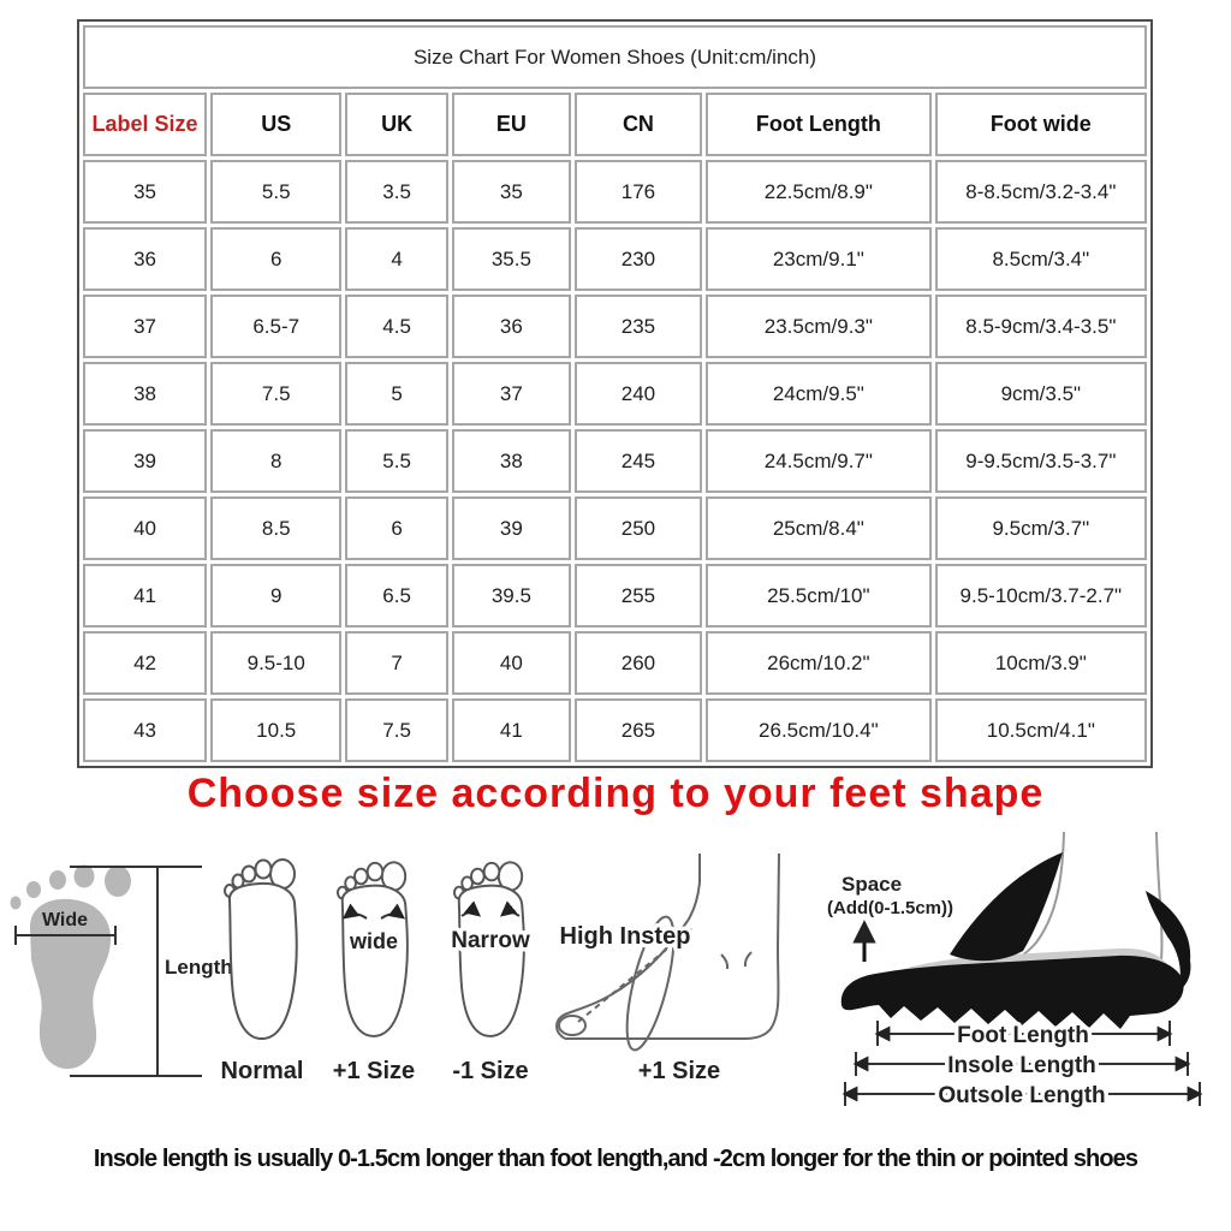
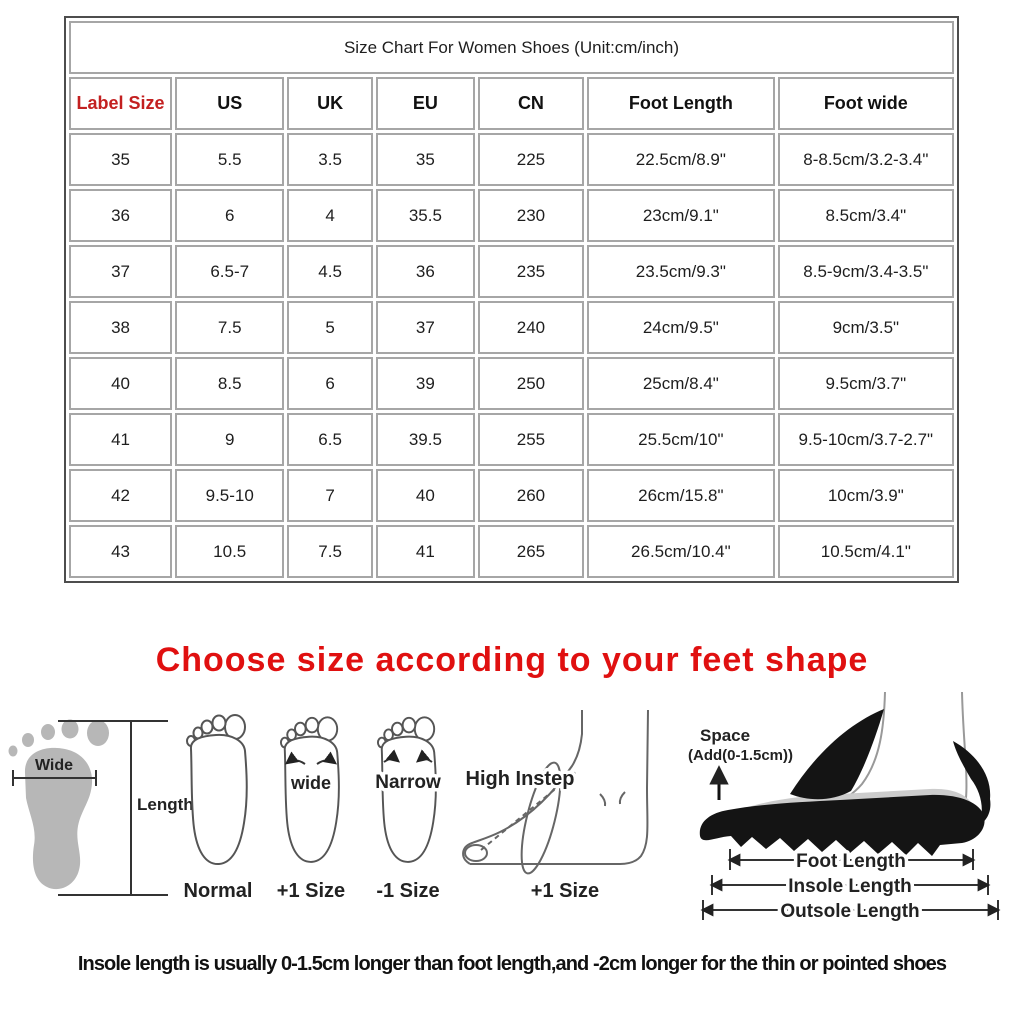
  Size Chart For Women Shoes (Unit:cm/inch)
  Label Size	US	UK	EU	CN	Foot Length	Foot wide
- 35	5.5	3.5	35	176	22.5cm/8.9"	8-8.5cm/3.2-3.4"
+ 35	5.5	3.5	35	225	22.5cm/8.9"	8-8.5cm/3.2-3.4"
  36	6	4	35.5	230	23cm/9.1"	8.5cm/3.4"
  37	6.5-7	4.5	36	235	23.5cm/9.3"	8.5-9cm/3.4-3.5"
  38	7.5	5	37	240	24cm/9.5"	9cm/3.5"
- 39	8	5.5	38	245	24.5cm/9.7"	9-9.5cm/3.5-3.7"
  40	8.5	6	39	250	25cm/8.4"	9.5cm/3.7"
  41	9	6.5	39.5	255	25.5cm/10"	9.5-10cm/3.7-2.7"
- 42	9.5-10	7	40	260	26cm/10.2"	10cm/3.9"
+ 42	9.5-10	7	40	260	26cm/15.8"	10cm/3.9"
  43	10.5	7.5	41	265	26.5cm/10.4"	10.5cm/4.1"
  Choose size according to your feet shape
  Wide
  Length
  Normal
  wide
  +1 Size
  Narrow
  -1 Size
  High Instep
  +1 Size
  Space
  (Add(0-1.5cm))
  Foot Length
  Insole Length
  Outsole Length
  Insole length is usually 0-1.5cm longer than foot length,and -2cm longer for the thin or pointed shoes
